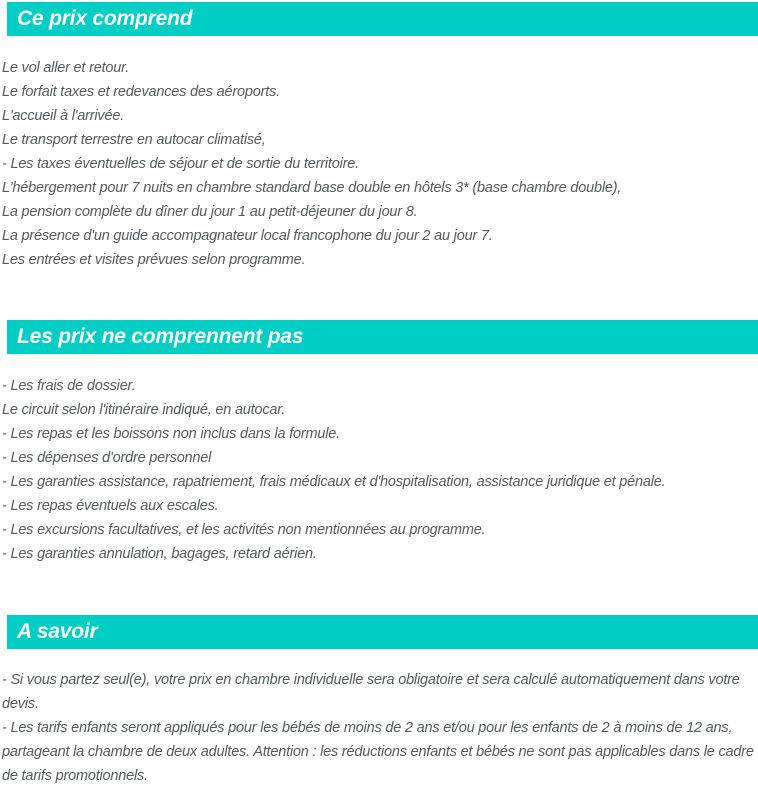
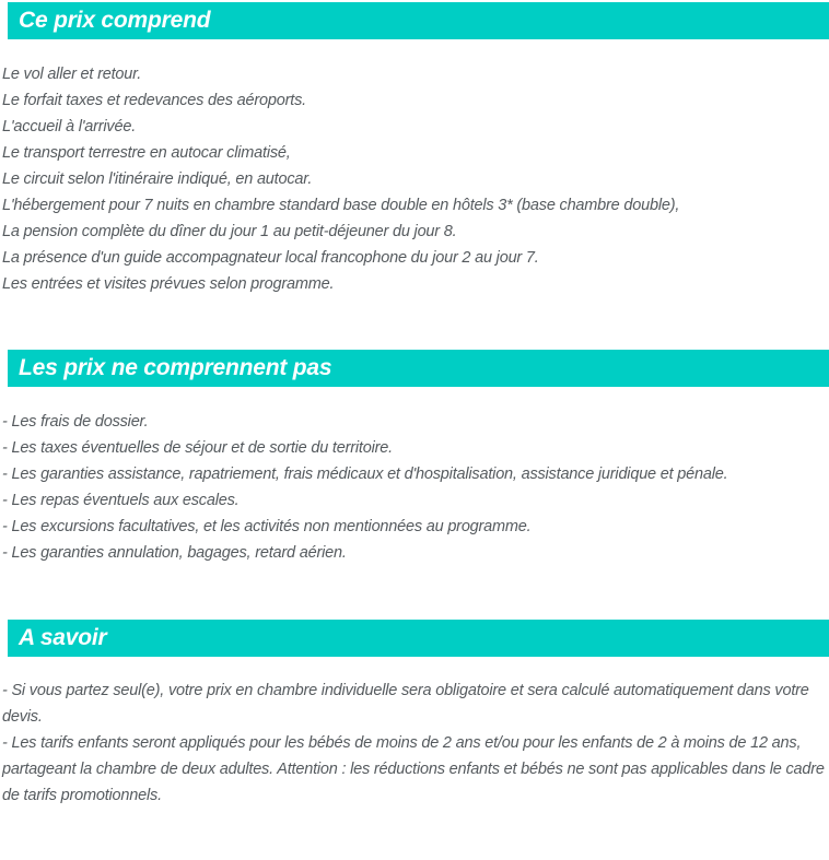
  Ce prix comprend
  Le vol aller et retour.
  Le forfait taxes et redevances des aéroports.
  L'accueil à l'arrivée.
  Le transport terrestre en autocar climatisé,
- - Les taxes éventuelles de séjour et de sortie du territoire.
+ Le circuit selon l'itinéraire indiqué, en autocar.
  L'hébergement pour 7 nuits en chambre standard base double en hôtels 3* (base chambre double),
  La pension complète du dîner du jour 1 au petit-déjeuner du jour 8.
  La présence d'un guide accompagnateur local francophone du jour 2 au jour 7.
  Les entrées et visites prévues selon programme.
  Les prix ne comprennent pas
  - Les frais de dossier.
- Le circuit selon l'itinéraire indiqué, en autocar.
+ - Les taxes éventuelles de séjour et de sortie du territoire.
- - Les repas et les boissons non inclus dans la formule.
- - Les dépenses d'ordre personnel
  - Les garanties assistance, rapatriement, frais médicaux et d'hospitalisation, assistance juridique et pénale.
  - Les repas éventuels aux escales.
  - Les excursions facultatives, et les activités non mentionnées au programme.
  - Les garanties annulation, bagages, retard aérien.
  A savoir
  - Si vous partez seul(e), votre prix en chambre individuelle sera obligatoire et sera calculé automatiquement dans votre devis.
  - Les tarifs enfants seront appliqués pour les bébés de moins de 2 ans et/ou pour les enfants de 2 à moins de 12 ans, partageant la chambre de deux adultes. Attention : les réductions enfants et bébés ne sont pas applicables dans le cadre de tarifs promotionnels.
